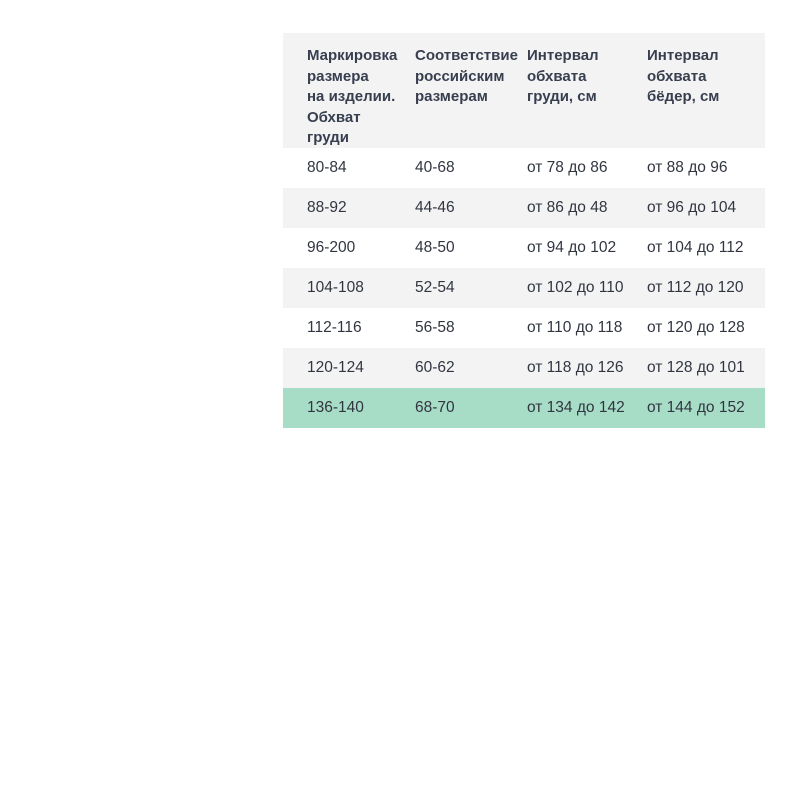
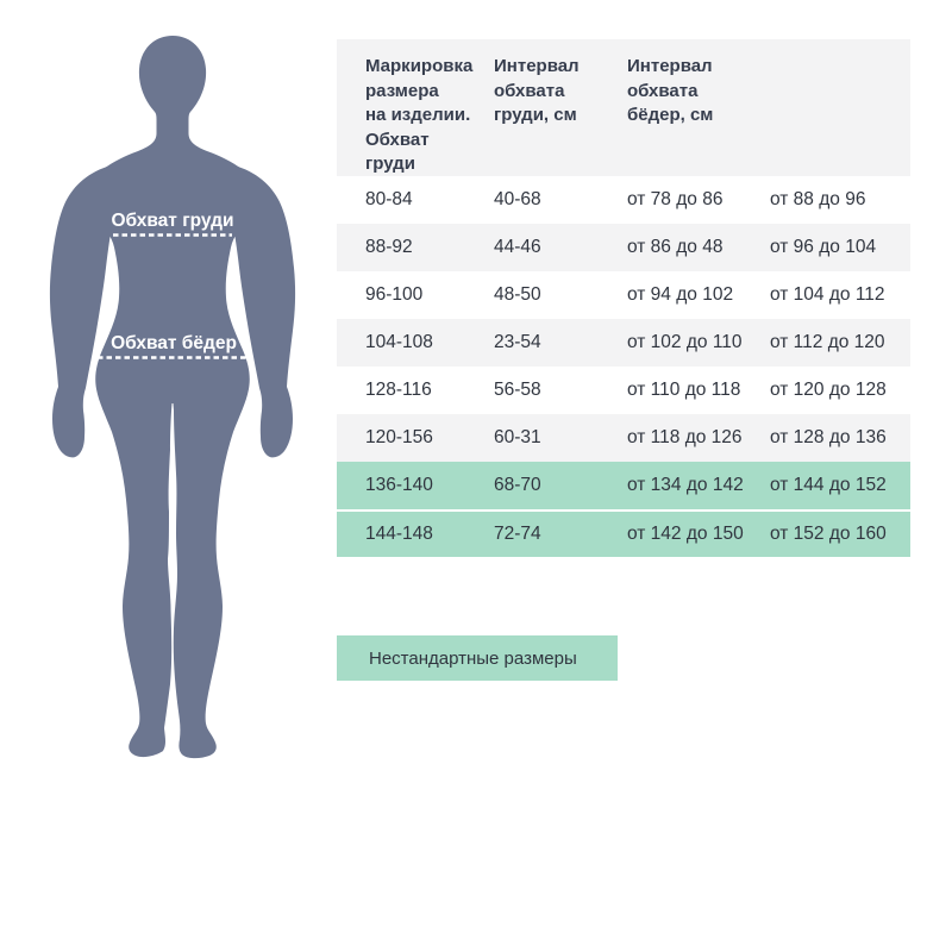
+ Обхват груди
+ Обхват бёдер
  Маркировка
  размера
  на изделии.
  Обхват
  груди
- Соответствие
- российским
- размерам
  Интервал
  обхвата
  груди, см
  Интервал
  обхвата
  бёдер, см
  80-84
  40-68
  от 78 до 86
  от 88 до 96
  88-92
  44-46
  от 86 до 48
  от 96 до 104
- 96-200
+ 96-100
  48-50
  от 94 до 102
  от 104 до 112
  104-108
- 52-54
+ 23-54
  от 102 до 110
  от 112 до 120
- 112-116
+ 128-116
  56-58
  от 110 до 118
  от 120 до 128
- 120-124
+ 120-156
- 60-62
+ 60-31
  от 118 до 126
- от 128 до 101
+ от 128 до 136
  136-140
  68-70
  от 134 до 142
  от 144 до 152
+ 144-148
+ 72-74
+ от 142 до 150
+ от 152 до 160
+ Нестандартные размеры
